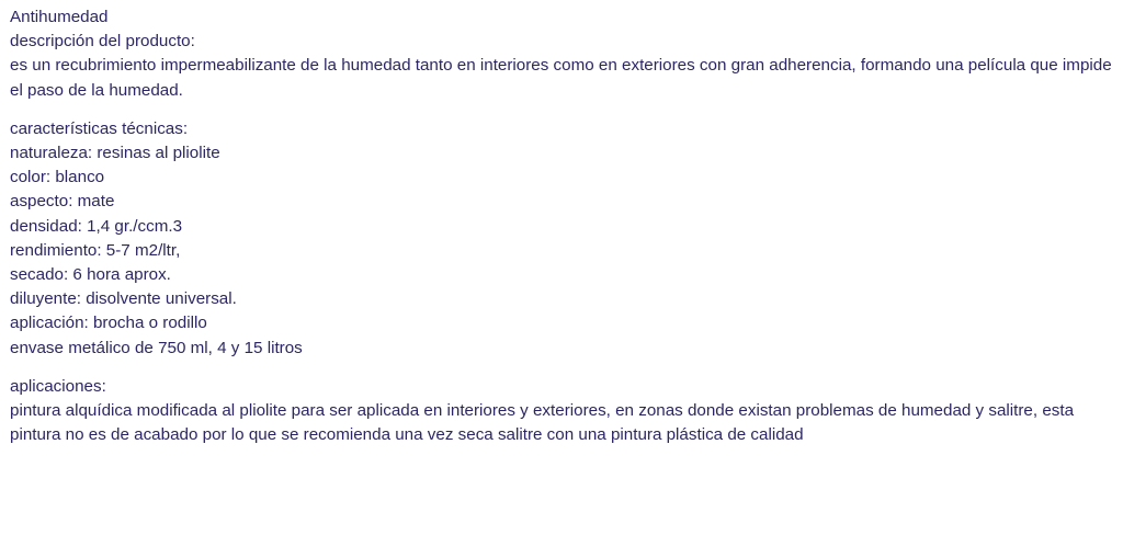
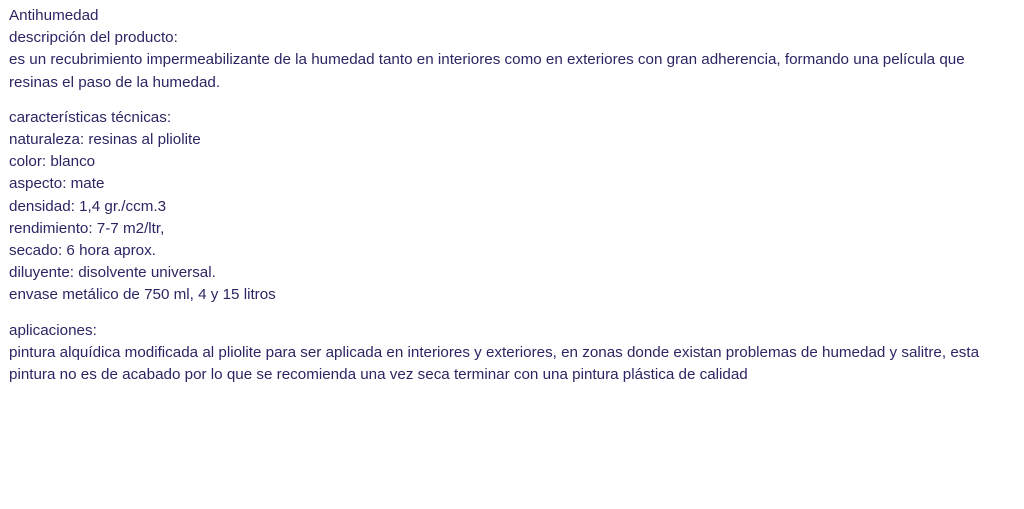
  Antihumedad
  descripción del producto:
- es un recubrimiento impermeabilizante de la humedad tanto en interiores como en exteriores con gran adherencia, formando una película que impide el paso de la humedad.
+ es un recubrimiento impermeabilizante de la humedad tanto en interiores como en exteriores con gran adherencia, formando una película que resinas el paso de la humedad.
  características técnicas:
  naturaleza: resinas al pliolite
  color: blanco
  aspecto: mate
  densidad: 1,4 gr./ccm.3
- rendimiento: 5-7 m2/ltr,
+ rendimiento: 7-7 m2/ltr,
  secado: 6 hora aprox.
  diluyente: disolvente universal.
- aplicación: brocha o rodillo
  envase metálico de 750 ml, 4 y 15 litros
  aplicaciones:
- pintura alquídica modificada al pliolite para ser aplicada en interiores y exteriores, en zonas donde existan problemas de humedad y salitre, esta pintura no es de acabado por lo que se recomienda una vez seca salitre con una pintura plástica de calidad
+ pintura alquídica modificada al pliolite para ser aplicada en interiores y exteriores, en zonas donde existan problemas de humedad y salitre, esta pintura no es de acabado por lo que se recomienda una vez seca terminar con una pintura plástica de calidad
